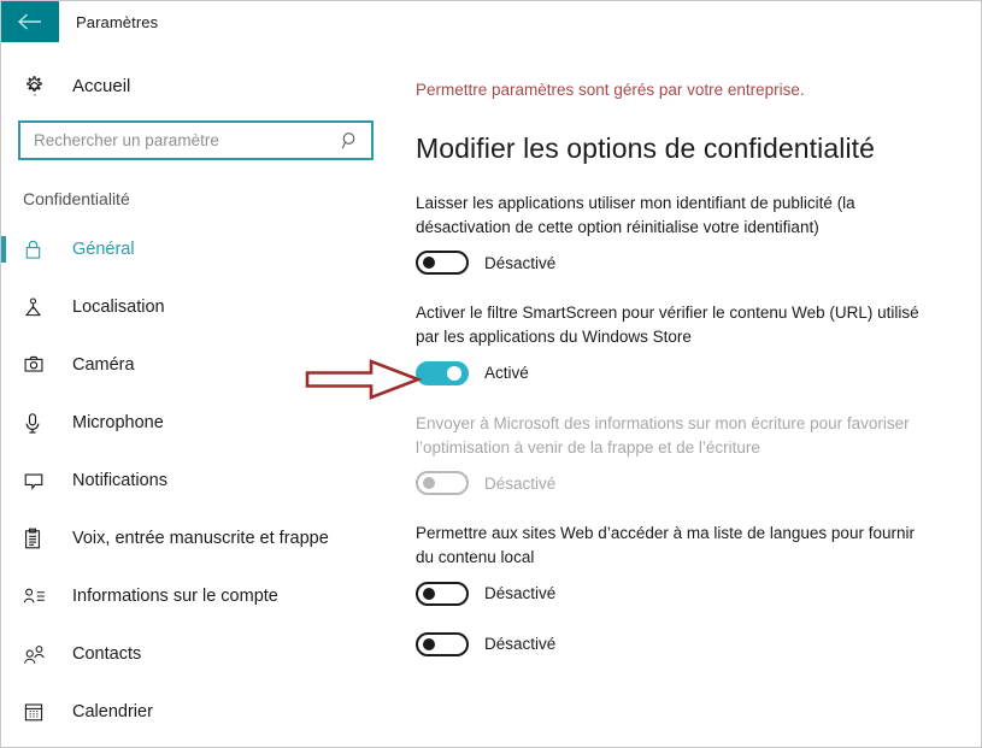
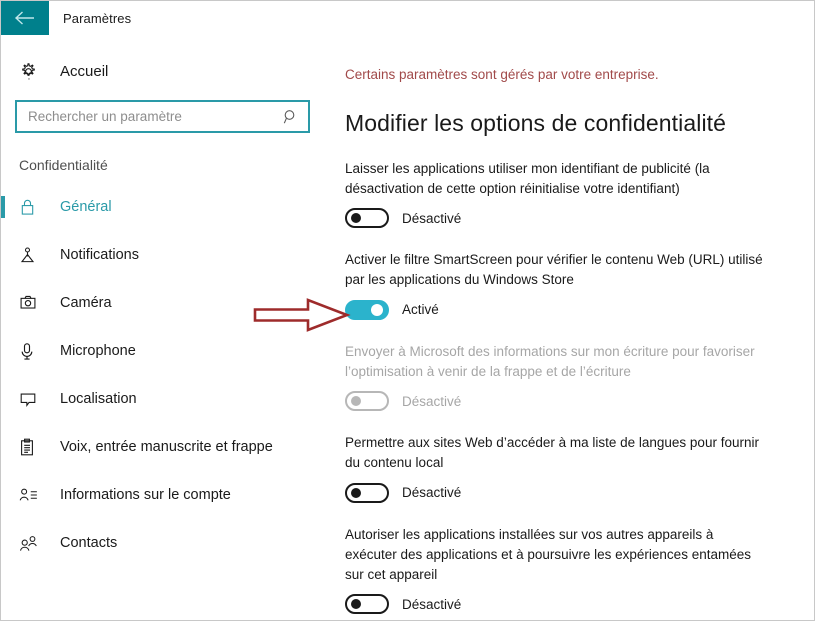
  Paramètres
  Accueil
  Rechercher un paramètre
  Confidentialité
  Général
- Localisation
+ Notifications
  Caméra
  Microphone
- Notifications
+ Localisation
  Voix, entrée manuscrite et frappe
  Informations sur le compte
  Contacts
- Calendrier
- Permettre paramètres sont gérés par votre entreprise.
+ Certains paramètres sont gérés par votre entreprise.
  Modifier les options de confidentialité
  Laisser les applications utiliser mon identifiant de publicité (la désactivation de cette option réinitialise votre identifiant)
  Désactivé
  Activer le filtre SmartScreen pour vérifier le contenu Web (URL) utilisé par les applications du Windows Store
  Activé
  Envoyer à Microsoft des informations sur mon écriture pour favoriser l’optimisation à venir de la frappe et de l’écriture
  Désactivé
  Permettre aux sites Web d’accéder à ma liste de langues pour fournir du contenu local
  Désactivé
+ Autoriser les applications installées sur vos autres appareils à exécuter des applications et à poursuivre les expériences entamées sur cet appareil
  Désactivé
